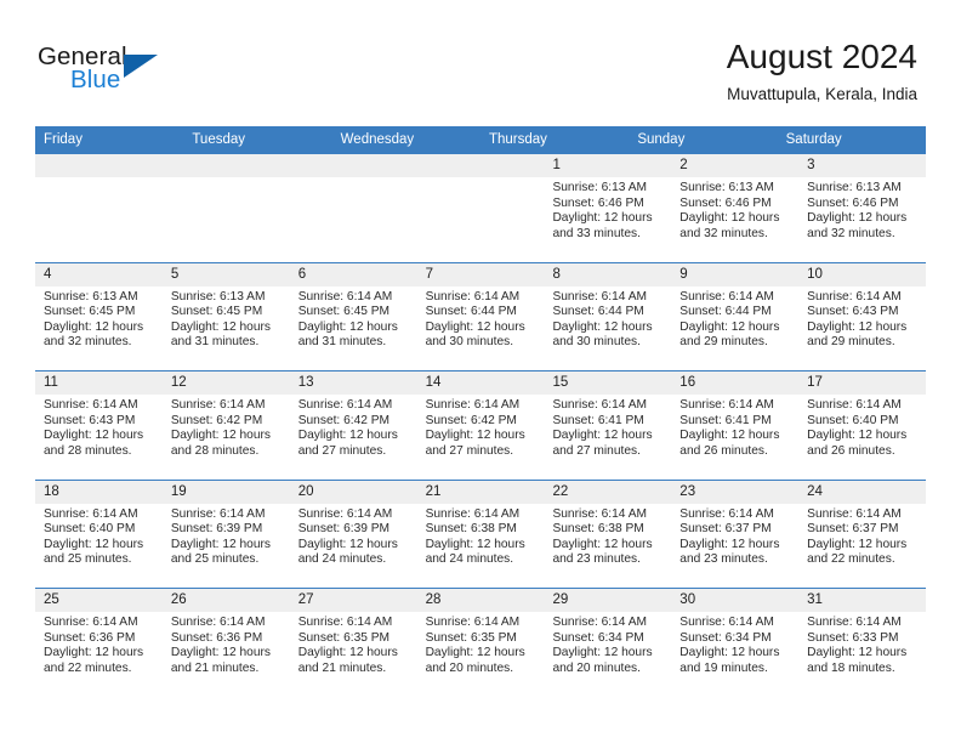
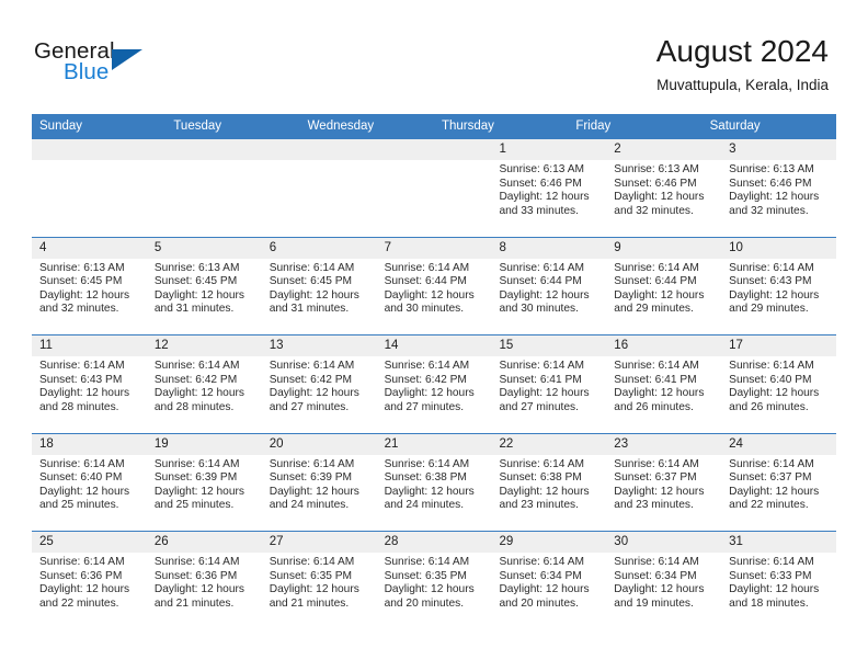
  General
  Blue
  August 2024
  Muvattupula, Kerala, India
- Friday
+ Sunday
  Tuesday
  Wednesday
  Thursday
- Sunday
+ Friday
  Saturday
  1
  Sunrise: 6:13 AM
  Sunset: 6:46 PM
  Daylight: 12 hours
  and 33 minutes.
  2
  Sunrise: 6:13 AM
  Sunset: 6:46 PM
  Daylight: 12 hours
  and 32 minutes.
  3
  Sunrise: 6:13 AM
  Sunset: 6:46 PM
  Daylight: 12 hours
  and 32 minutes.
  4
  Sunrise: 6:13 AM
  Sunset: 6:45 PM
  Daylight: 12 hours
  and 32 minutes.
  5
  Sunrise: 6:13 AM
  Sunset: 6:45 PM
  Daylight: 12 hours
  and 31 minutes.
  6
  Sunrise: 6:14 AM
  Sunset: 6:45 PM
  Daylight: 12 hours
  and 31 minutes.
  7
  Sunrise: 6:14 AM
  Sunset: 6:44 PM
  Daylight: 12 hours
  and 30 minutes.
  8
  Sunrise: 6:14 AM
  Sunset: 6:44 PM
  Daylight: 12 hours
  and 30 minutes.
  9
  Sunrise: 6:14 AM
  Sunset: 6:44 PM
  Daylight: 12 hours
  and 29 minutes.
  10
  Sunrise: 6:14 AM
  Sunset: 6:43 PM
  Daylight: 12 hours
  and 29 minutes.
  11
  Sunrise: 6:14 AM
  Sunset: 6:43 PM
  Daylight: 12 hours
  and 28 minutes.
  12
  Sunrise: 6:14 AM
  Sunset: 6:42 PM
  Daylight: 12 hours
  and 28 minutes.
  13
  Sunrise: 6:14 AM
  Sunset: 6:42 PM
  Daylight: 12 hours
  and 27 minutes.
  14
  Sunrise: 6:14 AM
  Sunset: 6:42 PM
  Daylight: 12 hours
  and 27 minutes.
  15
  Sunrise: 6:14 AM
  Sunset: 6:41 PM
  Daylight: 12 hours
  and 27 minutes.
  16
  Sunrise: 6:14 AM
  Sunset: 6:41 PM
  Daylight: 12 hours
  and 26 minutes.
  17
  Sunrise: 6:14 AM
  Sunset: 6:40 PM
  Daylight: 12 hours
  and 26 minutes.
  18
  Sunrise: 6:14 AM
  Sunset: 6:40 PM
  Daylight: 12 hours
  and 25 minutes.
  19
  Sunrise: 6:14 AM
  Sunset: 6:39 PM
  Daylight: 12 hours
  and 25 minutes.
  20
  Sunrise: 6:14 AM
  Sunset: 6:39 PM
  Daylight: 12 hours
  and 24 minutes.
  21
  Sunrise: 6:14 AM
  Sunset: 6:38 PM
  Daylight: 12 hours
  and 24 minutes.
  22
  Sunrise: 6:14 AM
  Sunset: 6:38 PM
  Daylight: 12 hours
  and 23 minutes.
  23
  Sunrise: 6:14 AM
  Sunset: 6:37 PM
  Daylight: 12 hours
  and 23 minutes.
  24
  Sunrise: 6:14 AM
  Sunset: 6:37 PM
  Daylight: 12 hours
  and 22 minutes.
  25
  Sunrise: 6:14 AM
  Sunset: 6:36 PM
  Daylight: 12 hours
  and 22 minutes.
  26
  Sunrise: 6:14 AM
  Sunset: 6:36 PM
  Daylight: 12 hours
  and 21 minutes.
  27
  Sunrise: 6:14 AM
  Sunset: 6:35 PM
  Daylight: 12 hours
  and 21 minutes.
  28
  Sunrise: 6:14 AM
  Sunset: 6:35 PM
  Daylight: 12 hours
  and 20 minutes.
  29
  Sunrise: 6:14 AM
  Sunset: 6:34 PM
  Daylight: 12 hours
  and 20 minutes.
  30
  Sunrise: 6:14 AM
  Sunset: 6:34 PM
  Daylight: 12 hours
  and 19 minutes.
  31
  Sunrise: 6:14 AM
  Sunset: 6:33 PM
  Daylight: 12 hours
  and 18 minutes.
